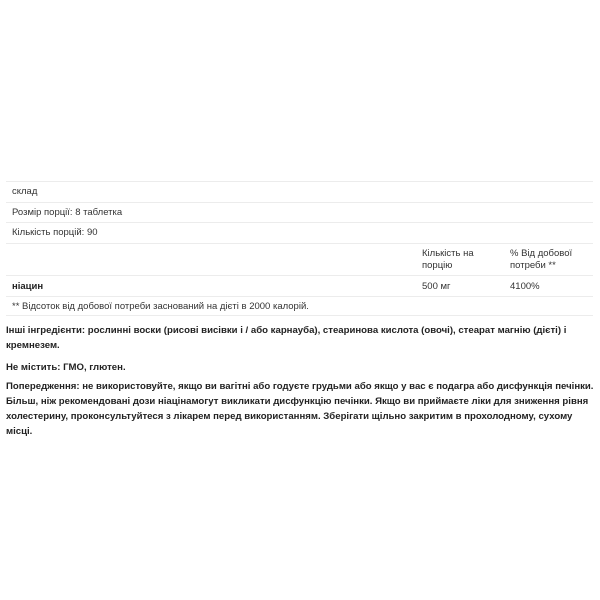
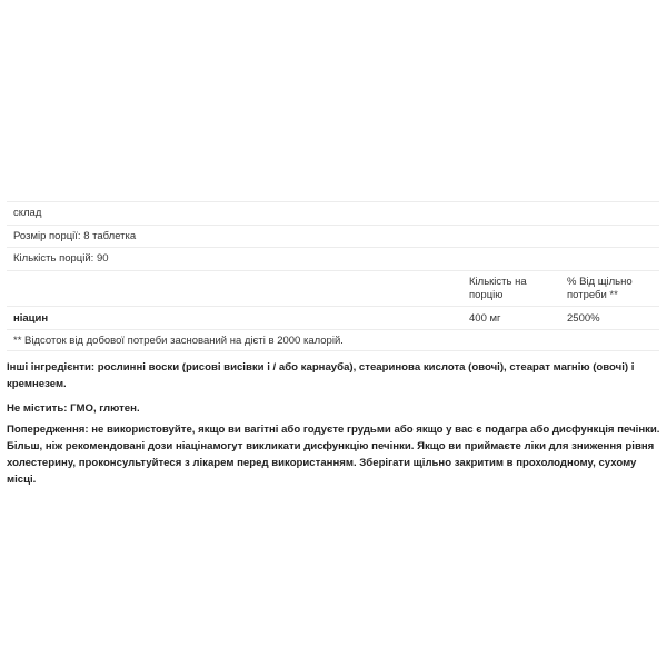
  склад
  Розмір порції: 8 таблетка
  Кількість порцій: 90
  Кількість на порцію
- % Від добової потреби **
+ % Від щільно потреби **
  ніацин
- 500 мг
+ 400 мг
- 4100%
+ 2500%
  ** Відсоток від добової потреби заснований на дієті в 2000 калорій.
- Інші інгредієнти: рослинні воски (рисові висівки і / або карнауба), стеаринова кислота (овочі), стеарат магнію (дієті) і кремнезем.
+ Інші інгредієнти: рослинні воски (рисові висівки і / або карнауба), стеаринова кислота (овочі), стеарат магнію (овочі) і кремнезем.
  Не містить: ГМО, глютен.
  Попередження: не використовуйте, якщо ви вагітні або годуєте грудьми або якщо у вас є подагра або дисфункція печінки. Більш, ніж рекомендовані дози ніацінамогут викликати дисфункцію печінки. Якщо ви приймаєте ліки для зниження рівня холестерину, проконсультуйтеся з лікарем перед використанням. Зберігати щільно закритим в прохолодному, сухому місці.
